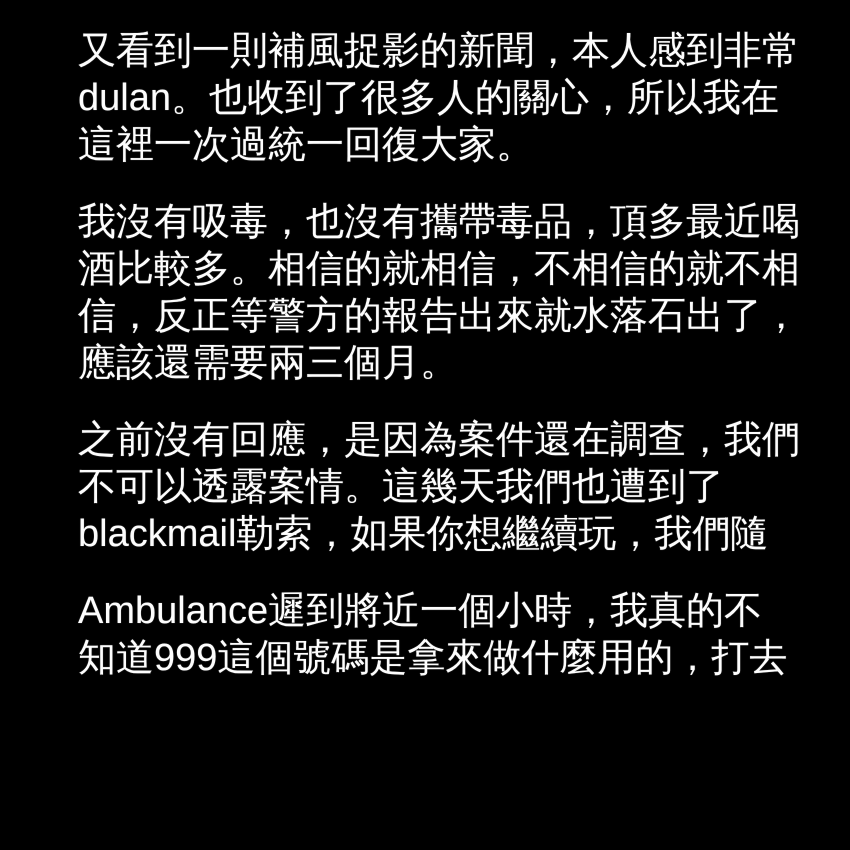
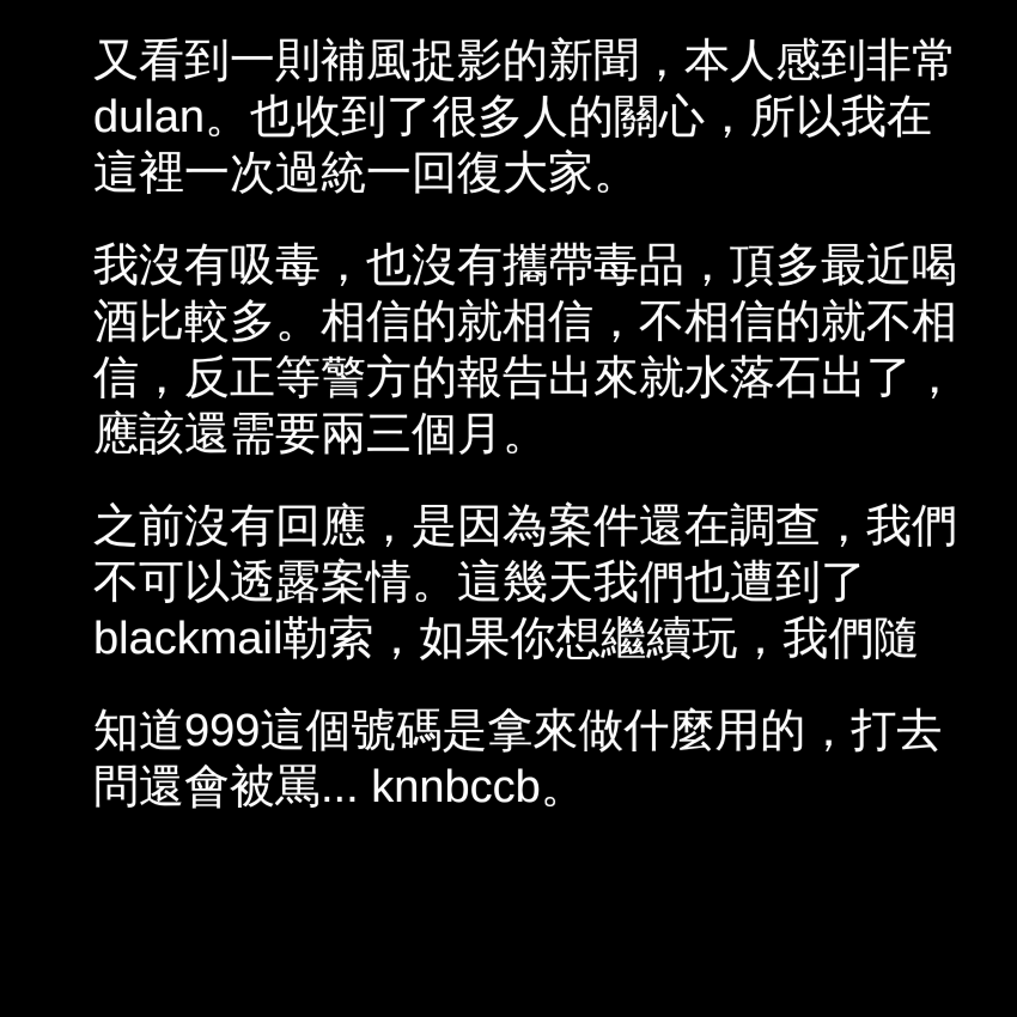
  又看到一則補風捉影的新聞，本人感到非常
  dulan。也收到了很多人的關心，所以我在
  這裡一次過統一回復大家。
  我沒有吸毒，也沒有攜帶毒品，頂多最近喝
  酒比較多。相信的就相信，不相信的就不相
  信，反正等警方的報告出來就水落石出了，
  應該還需要兩三個月。
  之前沒有回應，是因為案件還在調查，我們
  不可以透露案情。這幾天我們也遭到了
  blackmail勒索，如果你想繼續玩，我們隨
- Ambulance遲到將近一個小時，我真的不
  知道999這個號碼是拿來做什麼用的，打去
+ 問還會被罵... knnbccb。
